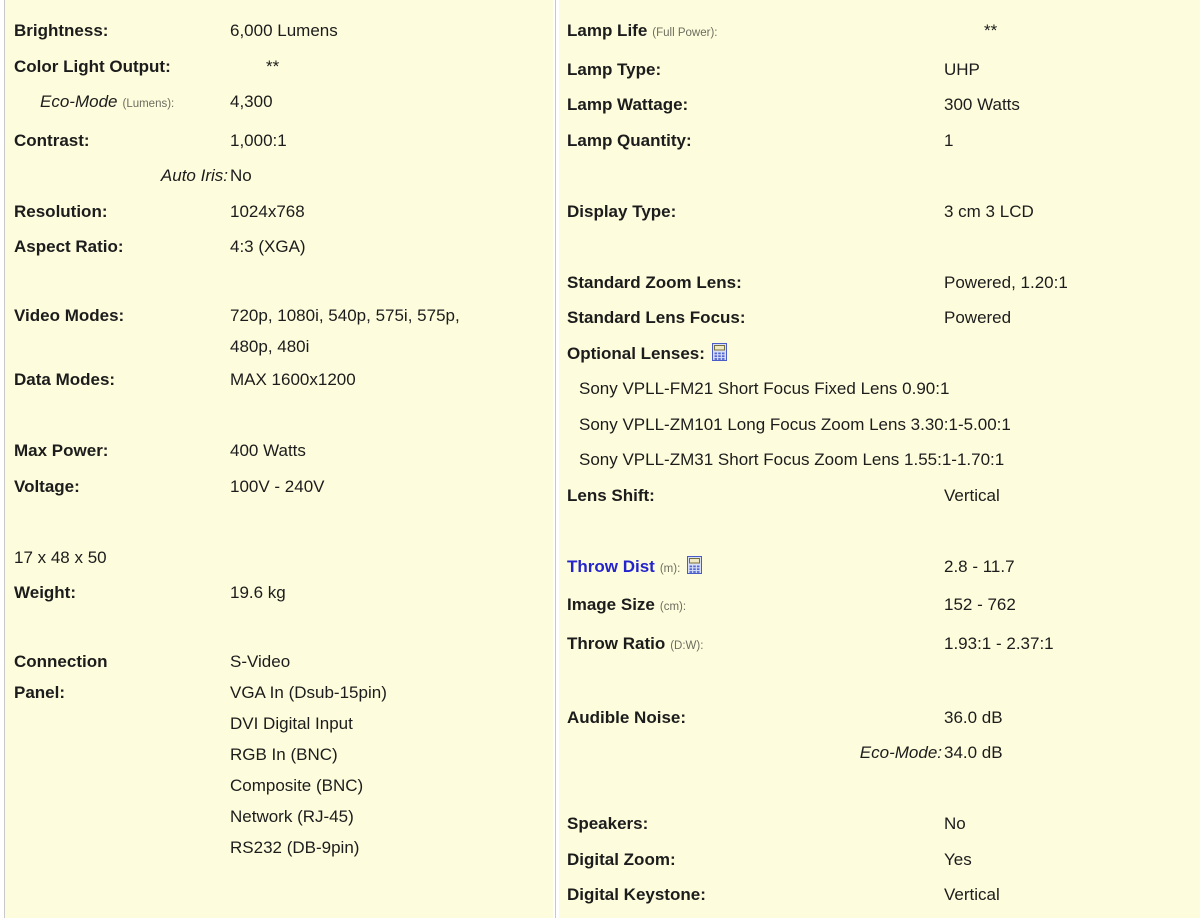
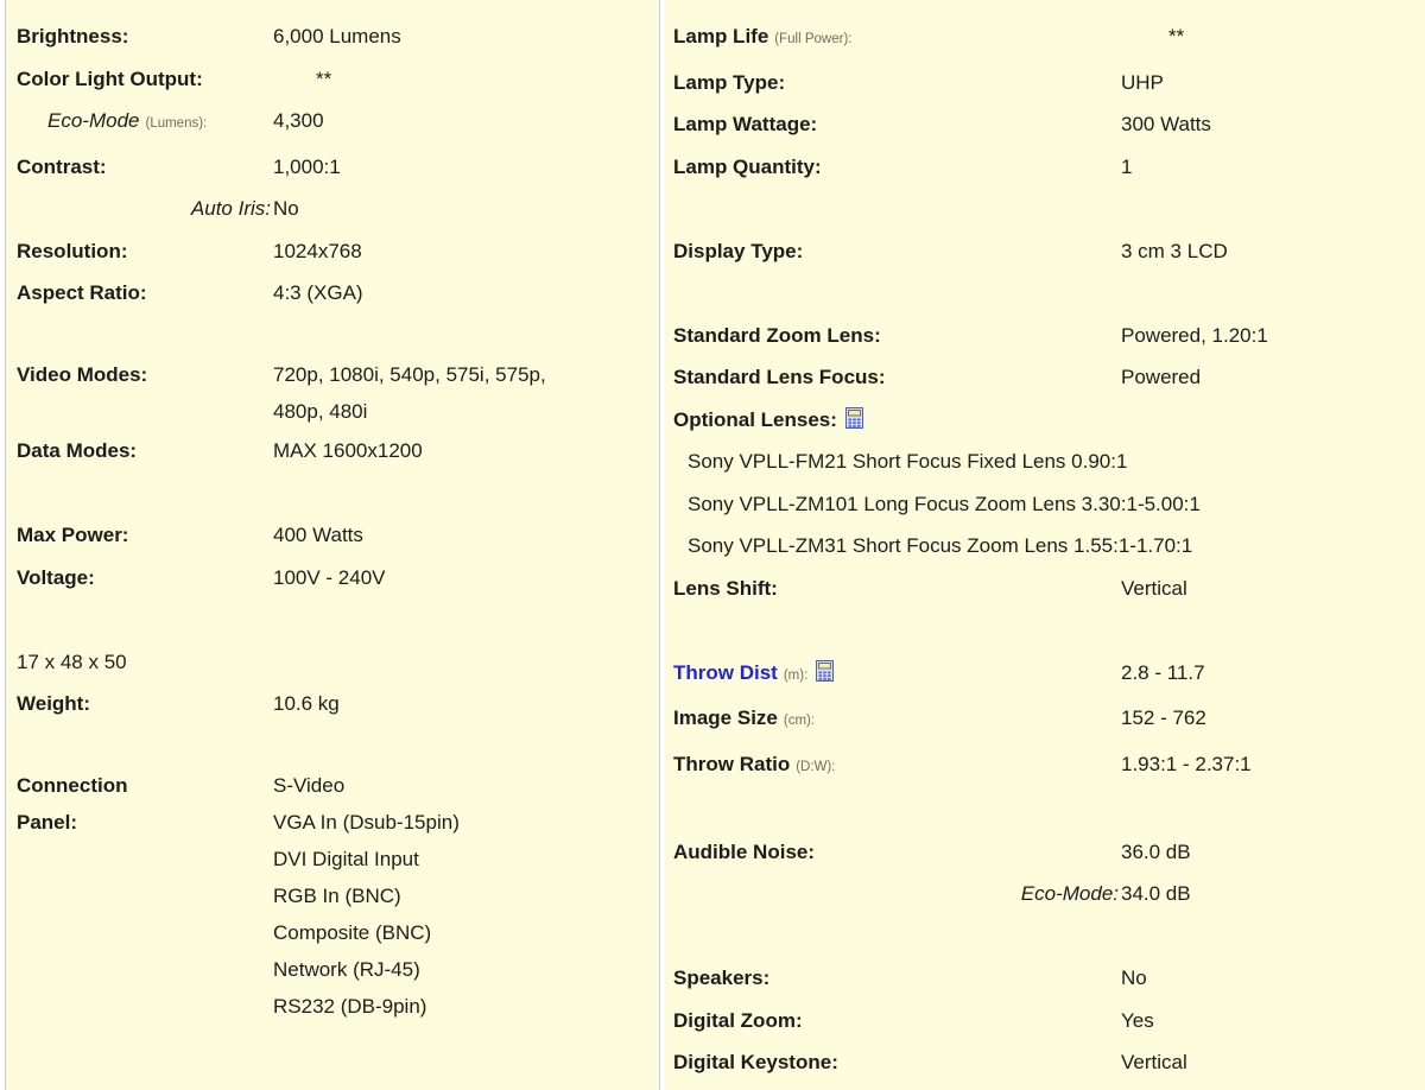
  Brightness:
  6,000 Lumens
  Color Light Output:
  **
  Eco-Mode (Lumens):
  4,300
  Contrast:
  1,000:1
  Auto Iris:
  No
  Resolution:
  1024x768
  Aspect Ratio:
  4:3 (XGA)
  Video Modes:
  720p, 1080i, 540p, 575i, 575p,
  480p, 480i
  Data Modes:
  MAX 1600x1200
  Max Power:
  400 Watts
  Voltage:
  100V - 240V
  17 x 48 x 50
  Weight:
- 19.6 kg
+ 10.6 kg
  Connection
  Panel:
  S-Video
  VGA In (Dsub-15pin)
  DVI Digital Input
  RGB In (BNC)
  Composite (BNC)
  Network (RJ-45)
  RS232 (DB-9pin)
  Lamp Life (Full Power):
  **
  Lamp Type:
  UHP
  Lamp Wattage:
  300 Watts
  Lamp Quantity:
  1
  Display Type:
  3 cm 3 LCD
  Standard Zoom Lens:
  Powered, 1.20:1
  Standard Lens Focus:
  Powered
  Optional Lenses:
  Sony VPLL-FM21 Short Focus Fixed Lens 0.90:1
  Sony VPLL-ZM101 Long Focus Zoom Lens 3.30:1-5.00:1
  Sony VPLL-ZM31 Short Focus Zoom Lens 1.55:1-1.70:1
  Lens Shift:
  Vertical
  Throw Dist (m):
  2.8 - 11.7
  Image Size (cm):
  152 - 762
  Throw Ratio (D:W):
  1.93:1 - 2.37:1
  Audible Noise:
  36.0 dB
  Eco-Mode:
  34.0 dB
  Speakers:
  No
  Digital Zoom:
  Yes
  Digital Keystone:
  Vertical
